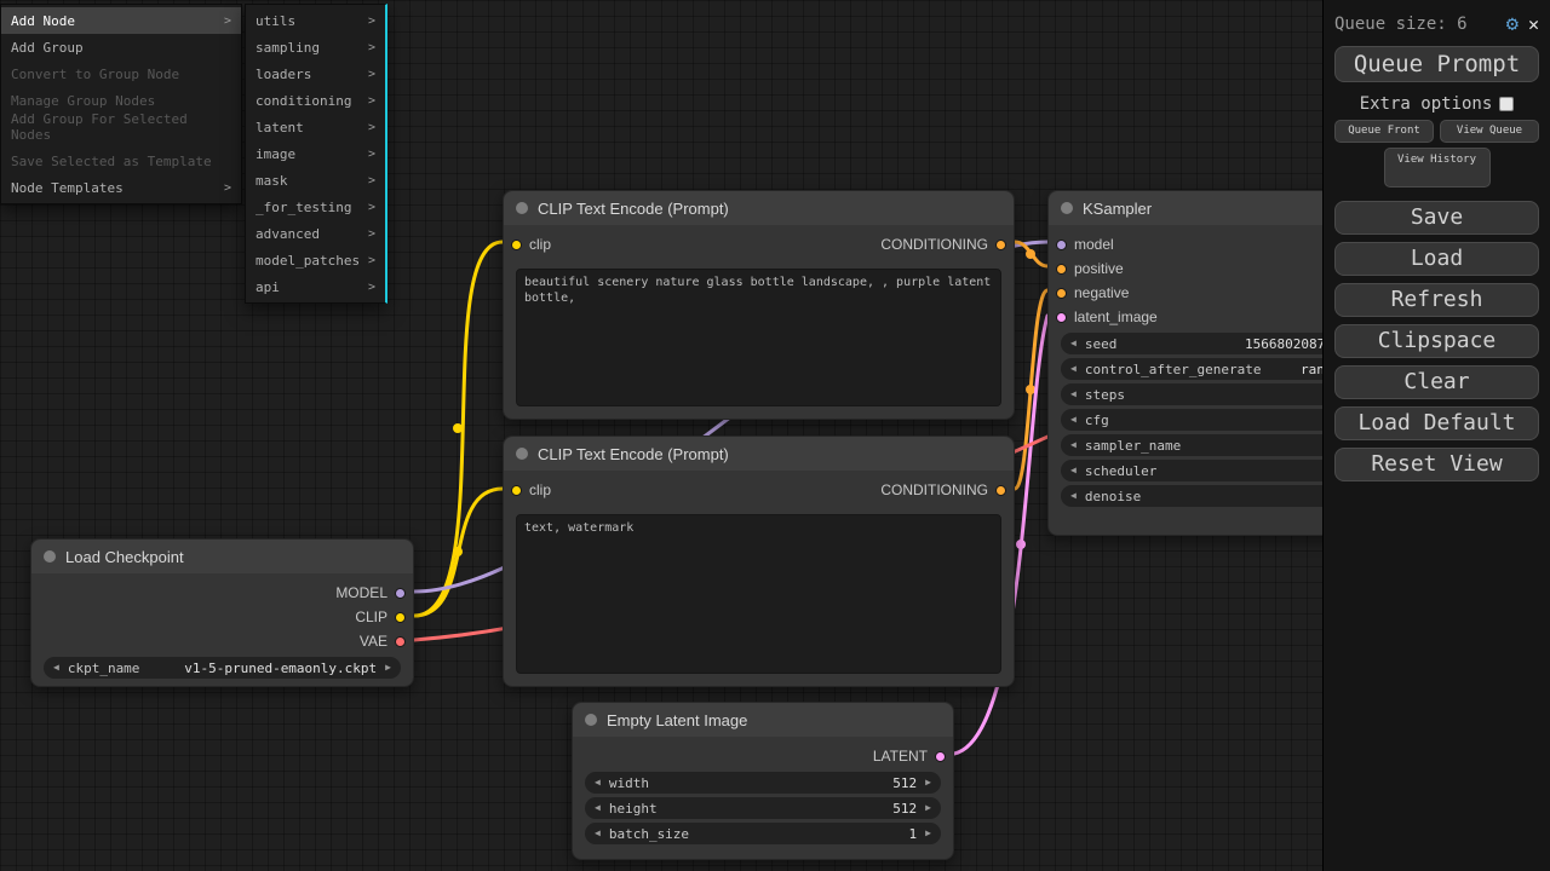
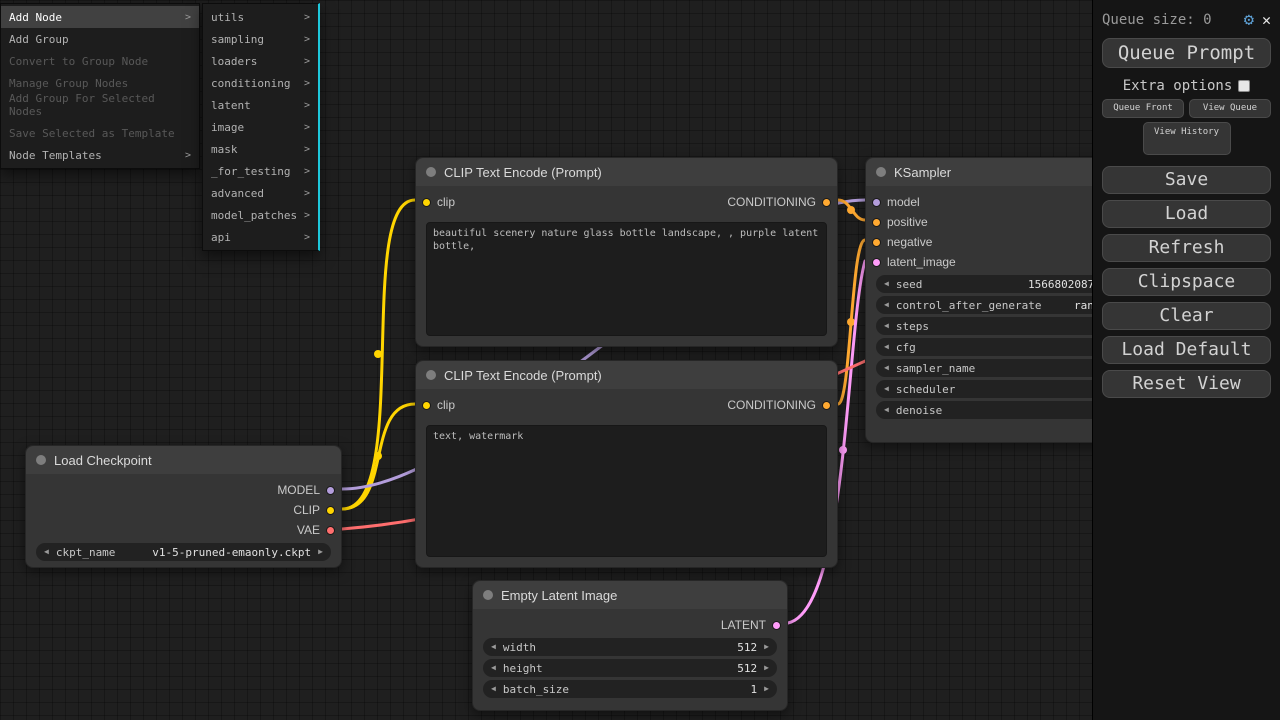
  CLIP Text Encode (Prompt)
  clip
  CONDITIONING
  beautiful scenery nature glass bottle landscape, , purple latent bottle,
  CLIP Text Encode (Prompt)
  clip
  CONDITIONING
  text, watermark
  KSampler
  model
  positive
  negative
  latent_image
  ◀
  seed
  1566802087
  ◀
  control_after_generate
  ◀
  steps
  ◀
  cfg
  ◀
  sampler_name
  ◀
  scheduler
  ◀
  denoise
  Load Checkpoint
  MODEL
  CLIP
  VAE
  ◀
  ckpt_name
  v1-5-pruned-emaonly.ckpt
  ▶
  Empty Latent Image
  LATENT
  ◀
  width
  512
  ▶
  ◀
  height
  512
  ▶
  ◀
  batch_size
  1
  ▶
  Add Node
  >
  Add Group
  Convert to Group Node
  Manage Group Nodes
  Add Group For Selected Nodes
  Save Selected as Template
  Node Templates
  >
  utils
  >
  sampling
  >
  loaders
  >
  conditioning
  >
  latent
  >
  image
  >
  mask
  >
  _for_testing
  >
  advanced
  >
  model_patches
  >
  api
  >
- Queue size: 6
+ Queue size: 0
  ⚙
  ✕
  Queue Prompt
  Extra options
  Queue Front
  View Queue
  View History
  Save
  Load
  Refresh
  Clipspace
  Clear
  Load Default
  Reset View
